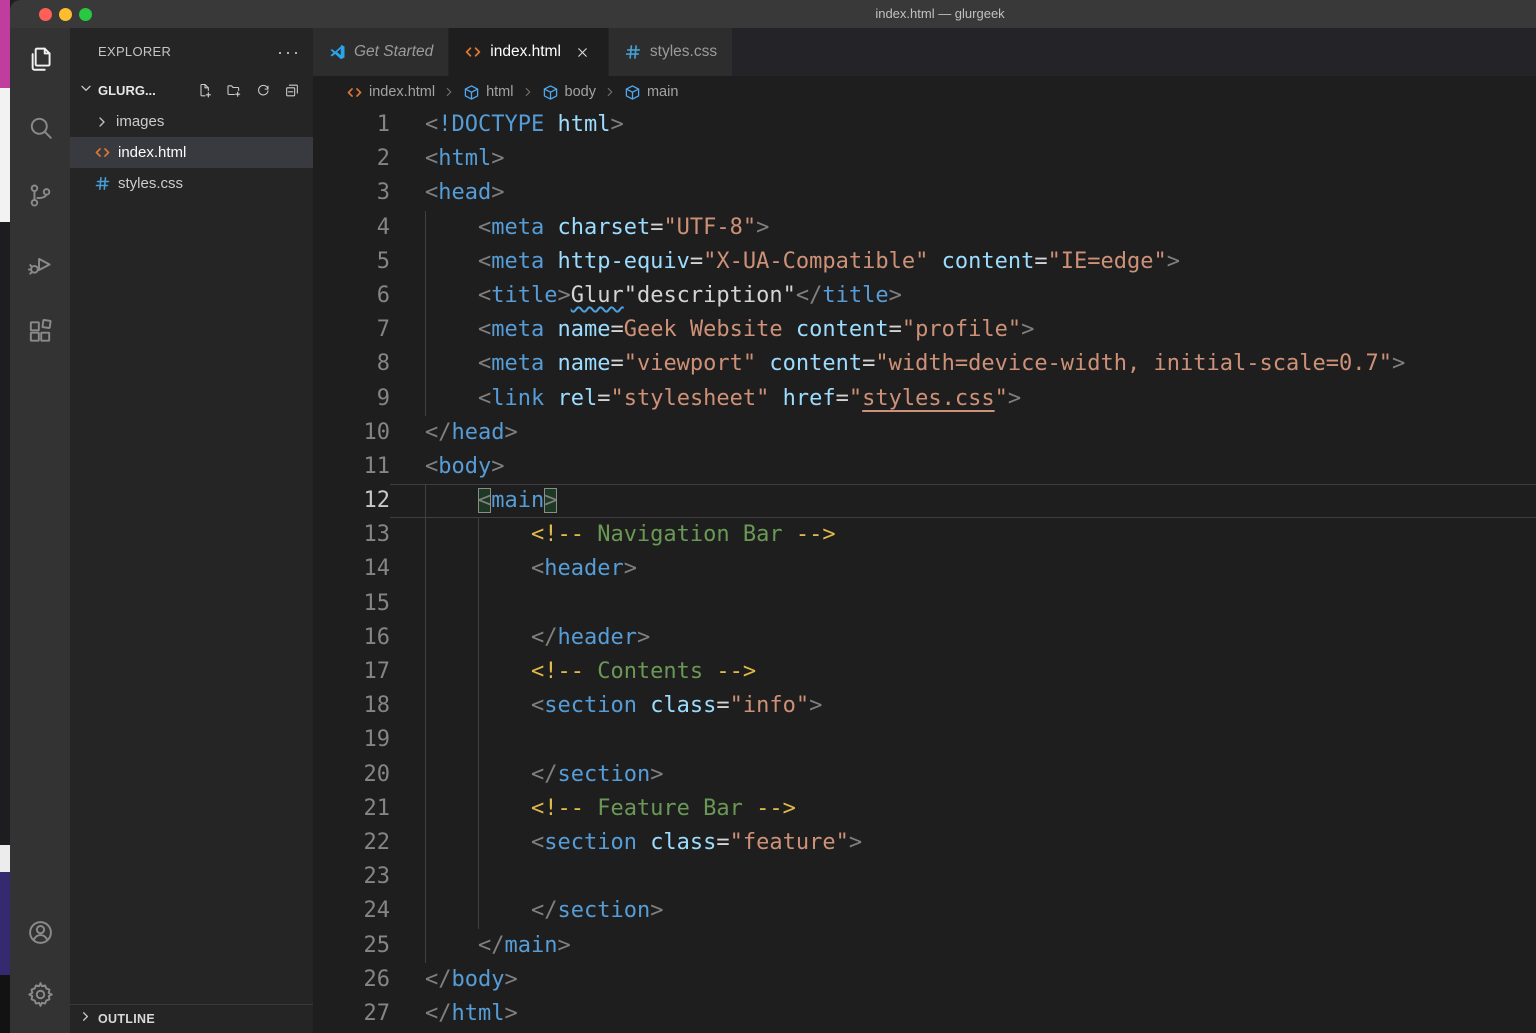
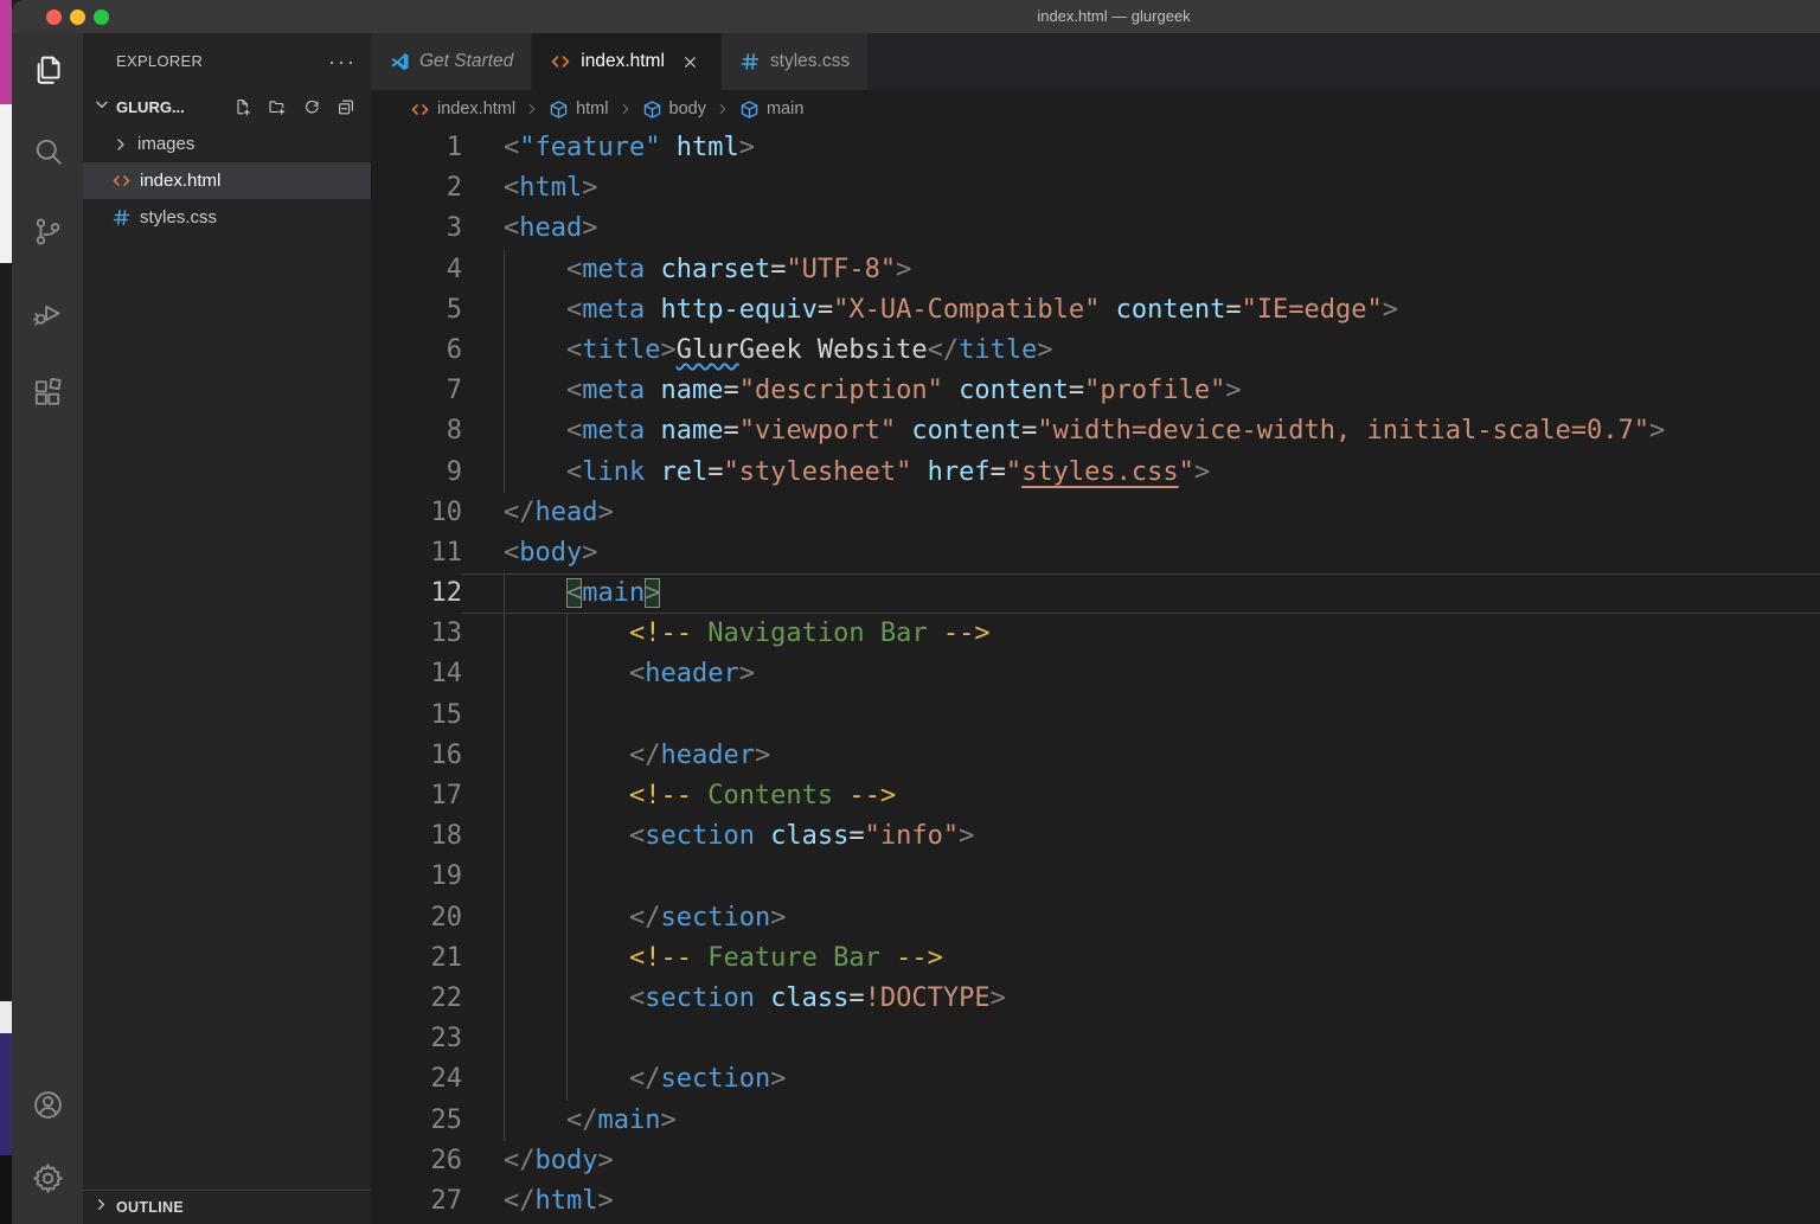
  index.html — glurgeek
  EXPLORER
  ···
  GLURG...
  images
  index.html
  styles.css
  OUTLINE
  Get Started
  index.html
  styles.css
  index.html
  html
  body
  main
  1
- <!DOCTYPE html>
+ <"feature" html>
  2
  <html>
  3
  <head>
  4
  <meta charset="UTF-8">
  5
  <meta http-equiv="X-UA-Compatible" content="IE=edge">
  6
- <title>Glur"description"</title>
+ <title>GlurGeek Website</title>
  7
- <meta name=Geek Website content="profile">
+ <meta name="description" content="profile">
  8
  <meta name="viewport" content="width=device-width, initial-scale=0.7">
  9
  <link rel="stylesheet" href="styles.css">
  10
  </head>
  11
  <body>
  12
  <main>
  13
  <!-- Navigation Bar -->
  14
  <header>
  15
  16
  </header>
  17
  <!-- Contents -->
  18
  <section class="info">
  19
  20
  </section>
  21
  <!-- Feature Bar -->
  22
- <section class="feature">
+ <section class=!DOCTYPE>
  23
  24
  </section>
  25
  </main>
  26
  </body>
  27
  </html>
